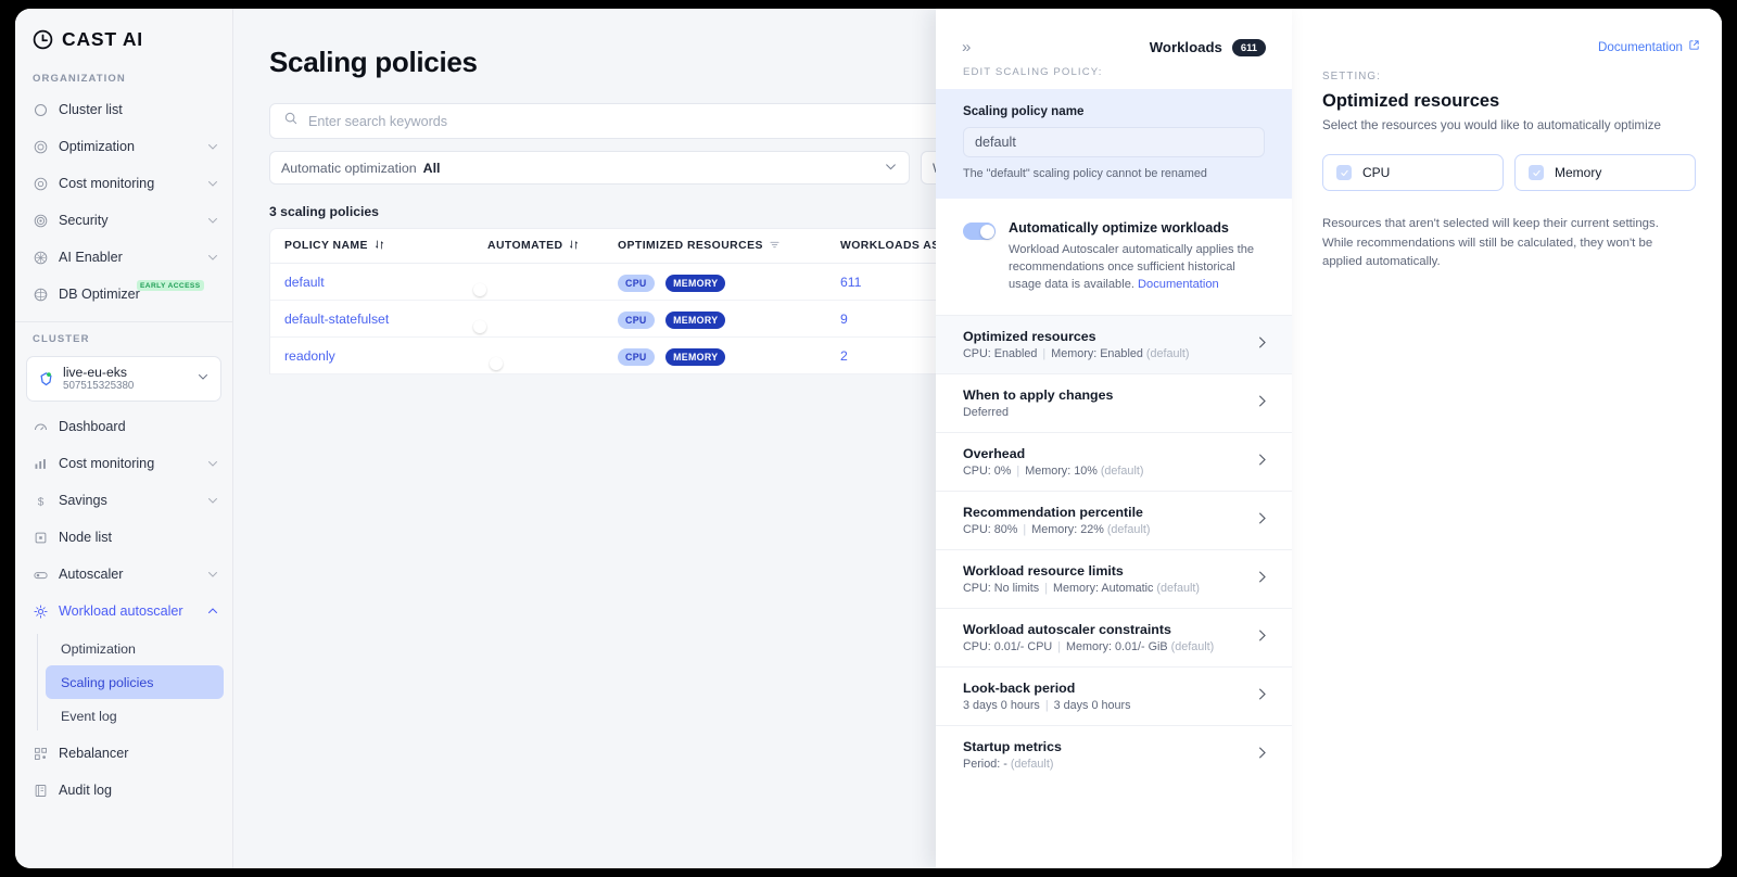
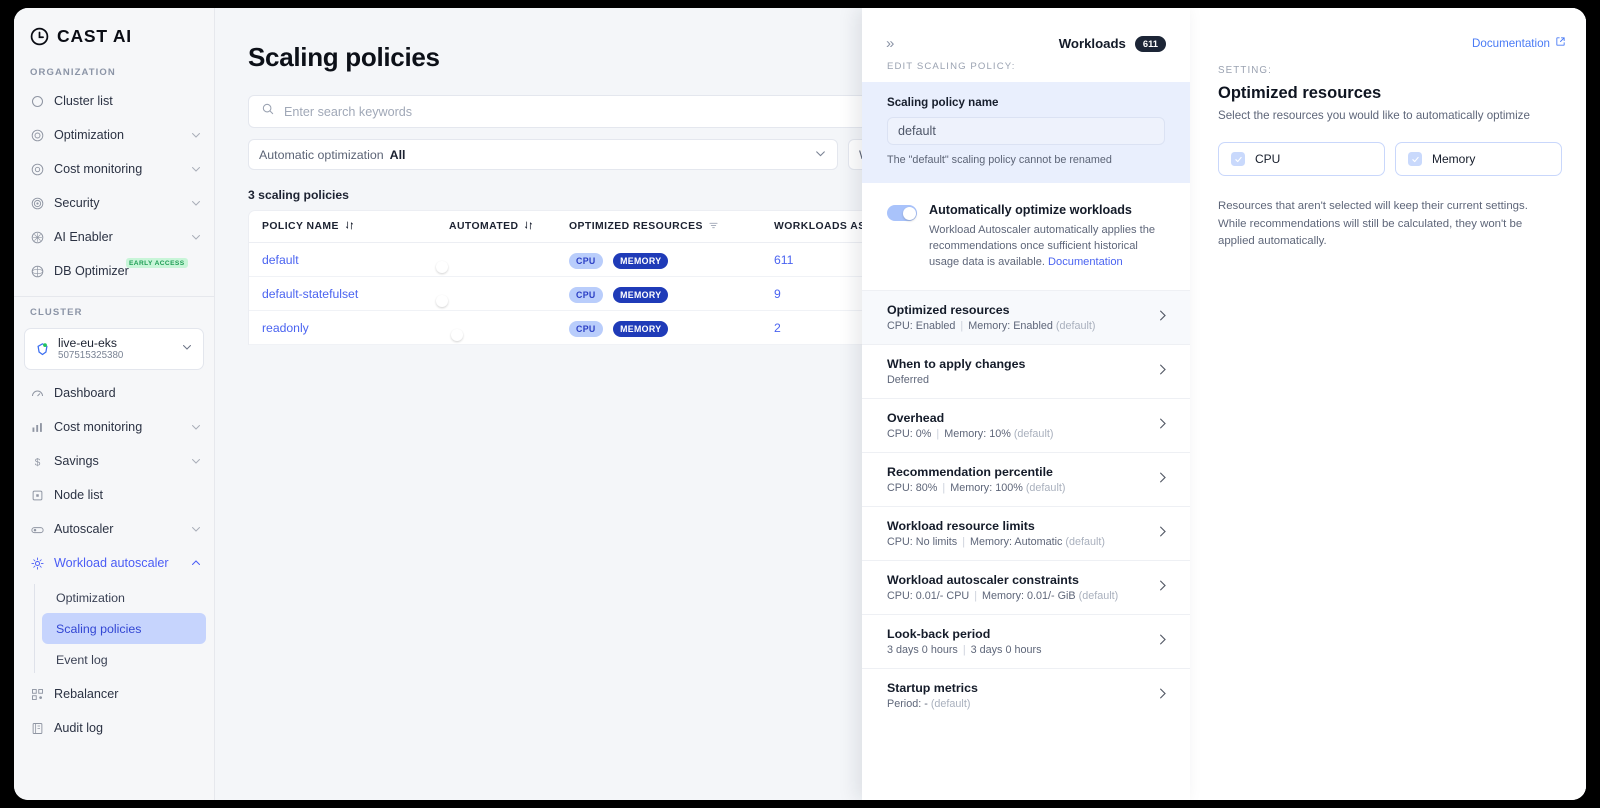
  CAST AI
  ORGANIZATION
  Cluster list
  Optimization
  Cost monitoring
  Security
  AI Enabler
  DB Optimizer
  CLUSTER
  live-eu-eks
  507515325380
  Dashboard
  Cost monitoring
  $
  Savings
  Node list
  Autoscaler
  Workload autoscaler
  Optimization
  Scaling policies
  Event log
  Rebalancer
  Audit log
  Scaling policies
  Enter search keywords
  Automatic optimization
  All
  3 scaling policies
  POLICY NAME
  AUTOMATED
  OPTIMIZED RESOURCES
  WORKLOADS A
  default
  CPU MEMORY
  611
  default-statefulset
  CPU MEMORY
  9
  readonly
  CPU MEMORY
  2
  »
  Workloads
  611
  EDIT SCALING POLICY:
  Scaling policy name
  default
  The "default" scaling policy cannot be renamed
  Automatically optimize workloads
  Workload Autoscaler automatically applies the recommendations once sufficient historical usage data is available. Documentation
  Optimized resources
  CPU: Enabled | Memory: Enabled (default)
  When to apply changes
  Deferred
  Overhead
  CPU: 0% | Memory: 10% (default)
  Recommendation percentile
- CPU: 80% | Memory: 22% (default)
+ CPU: 80% | Memory: 100% (default)
  Workload resource limits
  CPU: No limits | Memory: Automatic (default)
  Workload autoscaler constraints
  CPU: 0.01/- CPU | Memory: 0.01/- GiB (default)
  Look-back period
  3 days 0 hours | 3 days 0 hours
  Startup metrics
  Period: - (default)
  Documentation
  SETTING:
  Optimized resources
  Select the resources you would like to automatically optimize
  CPU
  Memory
  Resources that aren't selected will keep their current settings. While recommendations will still be calculated, they won't be applied automatically.
